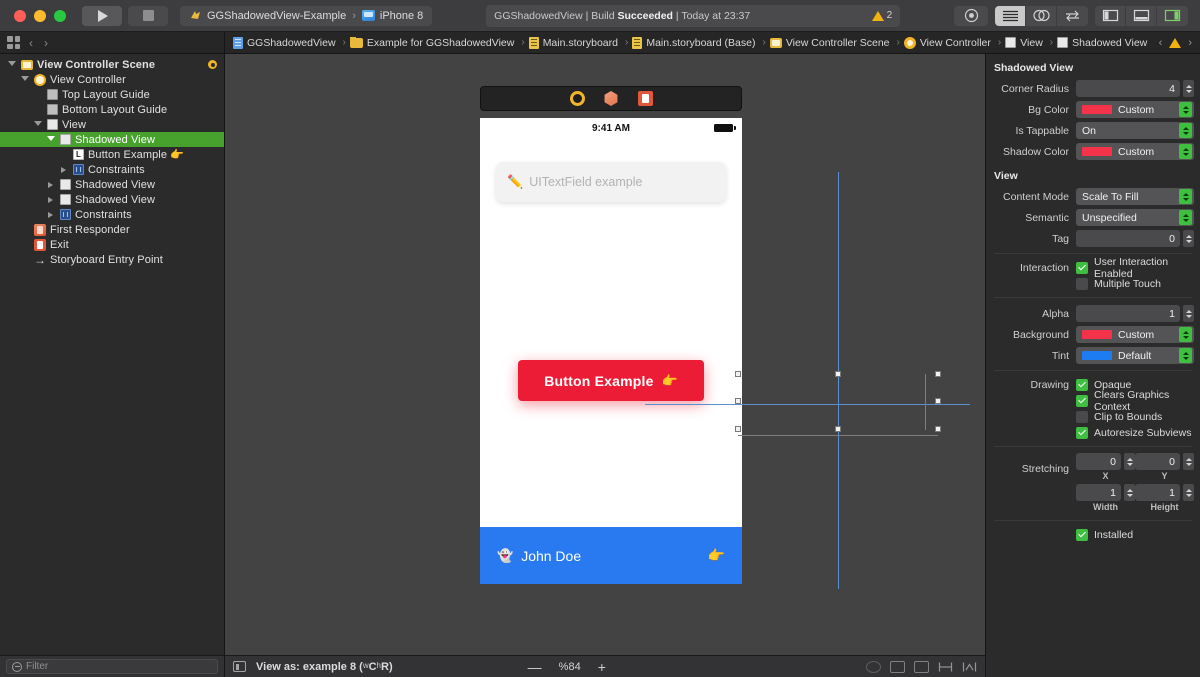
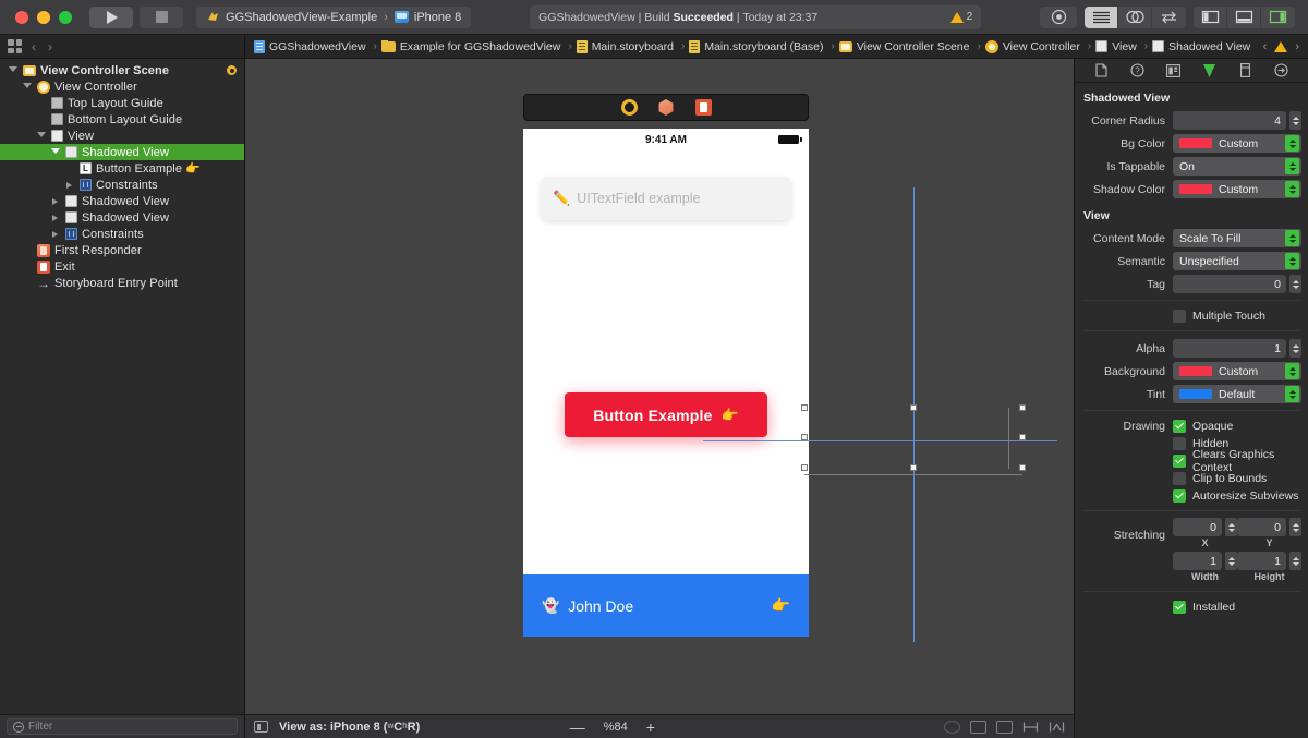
  GGShadowedView-Example
  ›
  iPhone 8
  GGShadowedView | Build Succeeded | Today at 23:37
  2
  ‹
  ›
  GGShadowedView
  ›
  Example for GGShadowedView
  ›
  Main.storyboard
  ›
  Main.storyboard (Base)
  ›
  View Controller Scene
  ›
  View Controller
  ›
  View
  ›
  Shadowed View
  ‹
  ›
  View Controller Scene
  View Controller
  Top Layout Guide
  Bottom Layout Guide
  View
  Shadowed View
  L
  Button Example 👉
  Constraints
  Shadowed View
  Shadowed View
  Constraints
  First Responder
  Exit
  →
  Storyboard Entry Point
  Filter
  9:41 AM
  ✏️
  UITextField example
  Button Example
  👉
  👻
  John Doe
  👉
- View as: example 8 (wChR)
+ View as: iPhone 8 (wChR)
  —
  %84
  +
+ ?
  Shadowed View
  Corner Radius
  4
  Bg Color
  Custom
  Is Tappable
  On
  Shadow Color
  Custom
  View
  Content Mode
  Scale To Fill
  Semantic
  Unspecified
  Tag
  0
- Interaction
- User Interaction Enabled
  Multiple Touch
  Alpha
  1
  Background
  Custom
  Tint
  Default
  Drawing
  Opaque
+ Hidden
  Clears Graphics Context
  Clip to Bounds
  Autoresize Subviews
  Stretching
  0
  X
  0
  Y
  1
  Width
  1
  Height
  Installed
